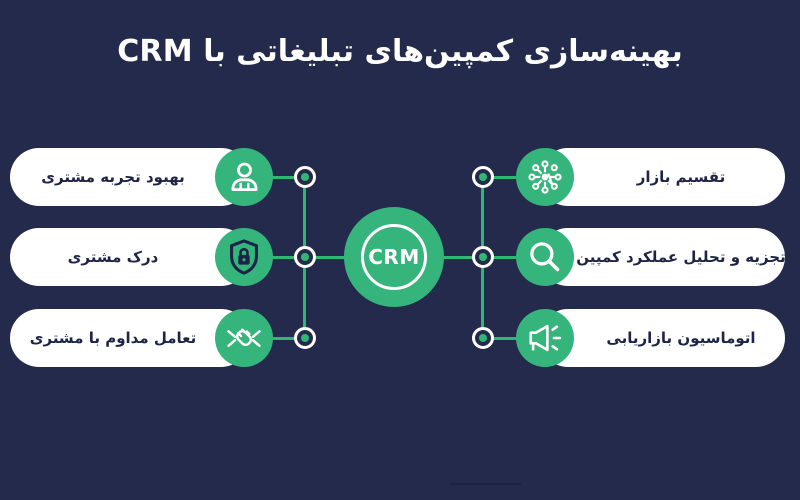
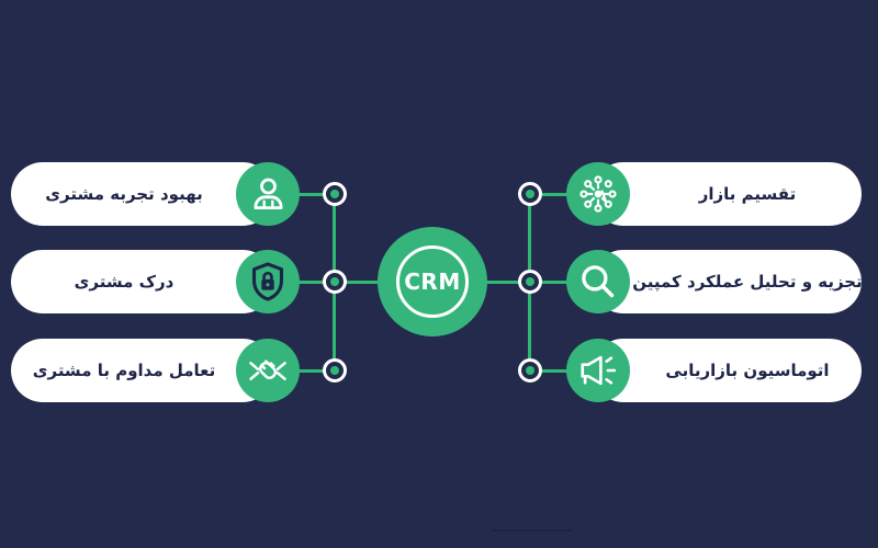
- بهینه‌سازی کمپین‌های تبلیغاتی با CRM
  بهبود تجربه مشتری
  درک مشتری
  تعامل مداوم با مشتری
  تقسیم بازار
  تجزیه و تحلیل عملکرد کمپین
  اتوماسیون بازاریابی
  CRM
